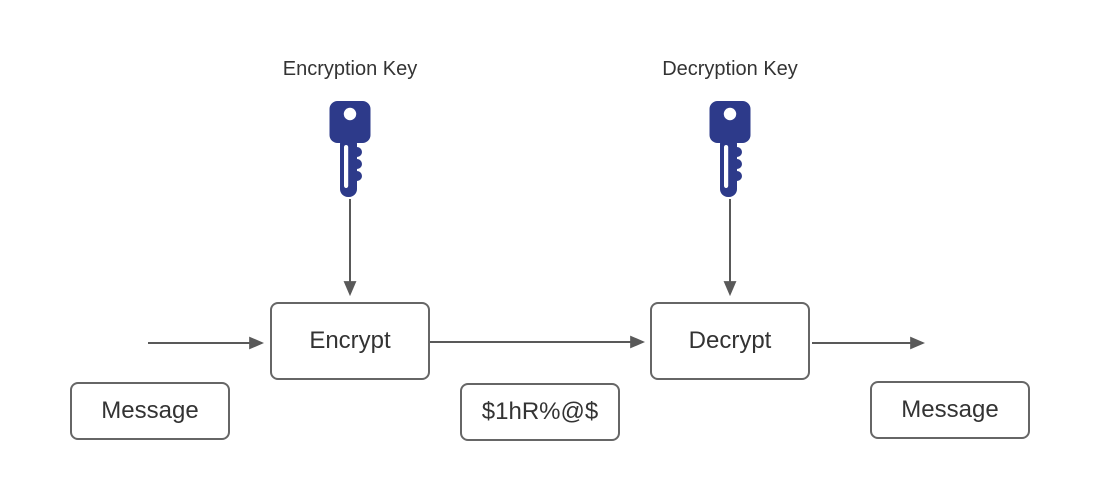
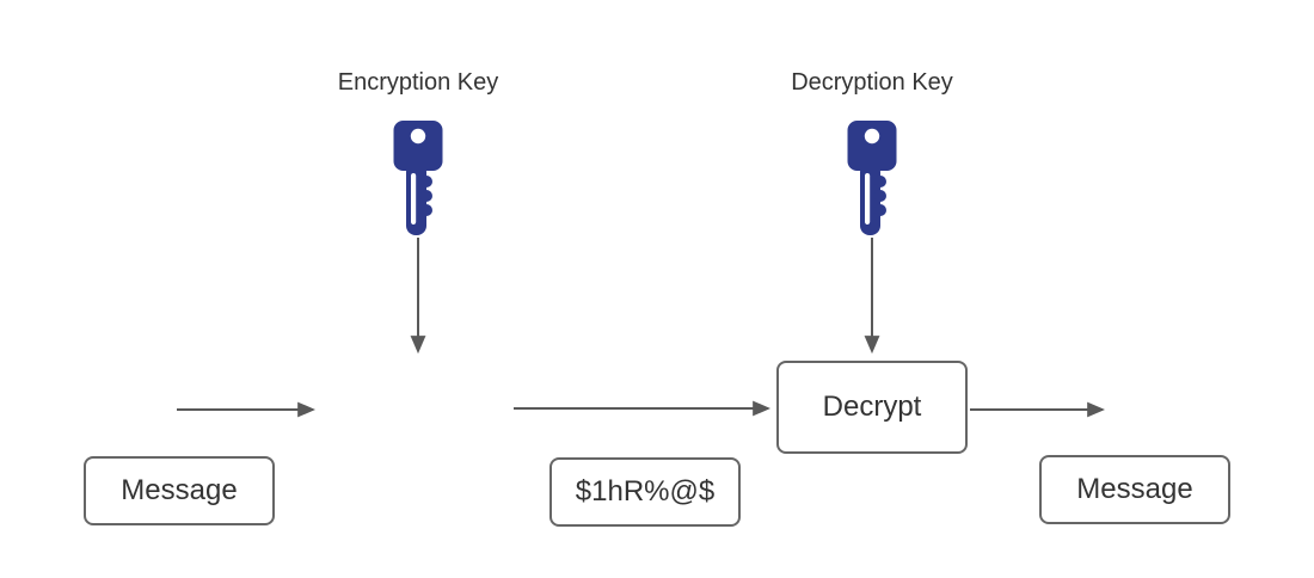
  Encryption Key
  Decryption Key
- Encrypt
  Decrypt
  Message
  $1hR%@$
  Message
